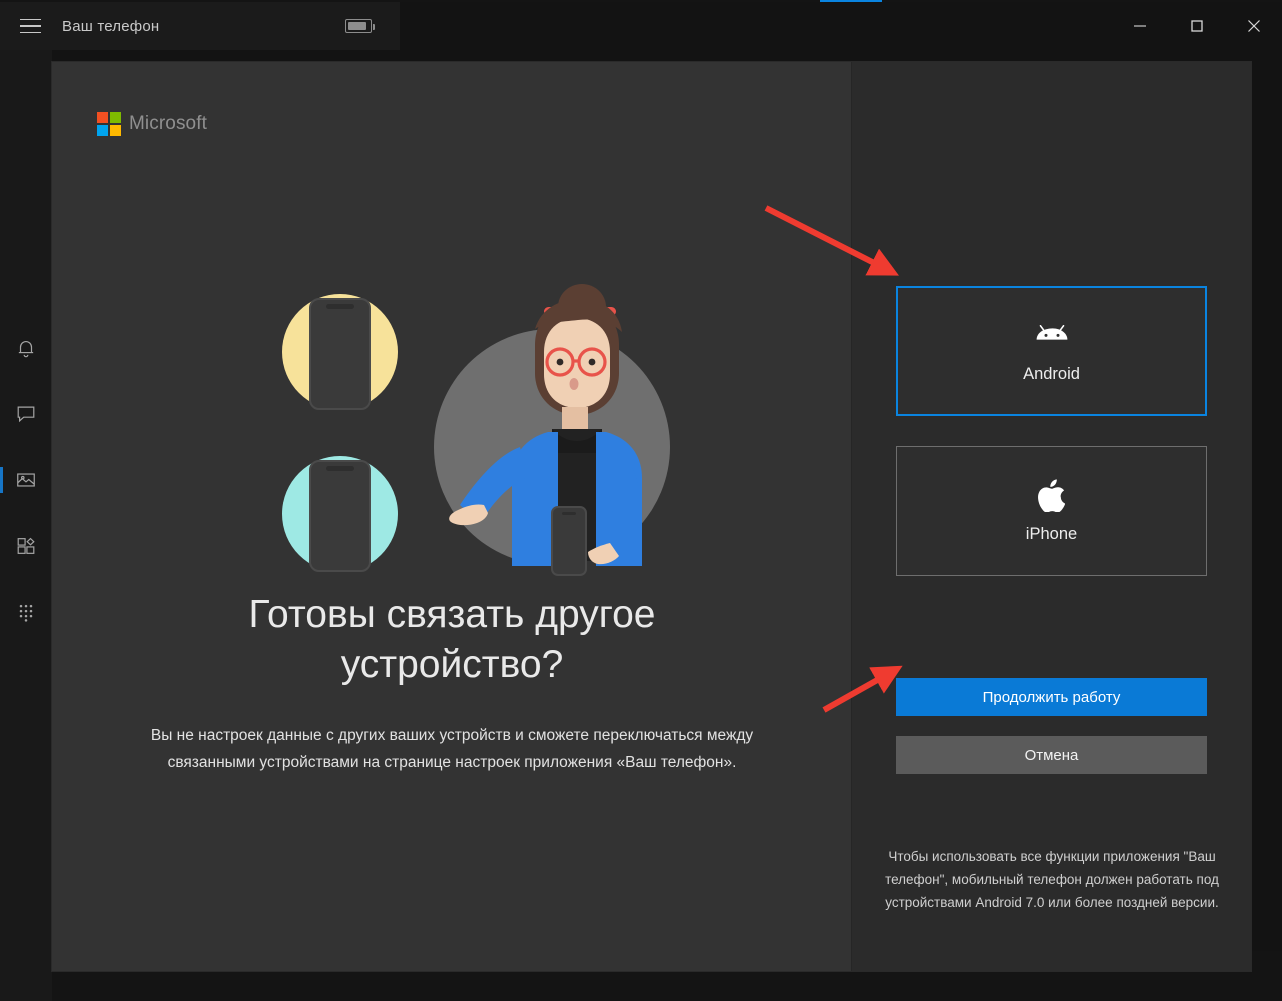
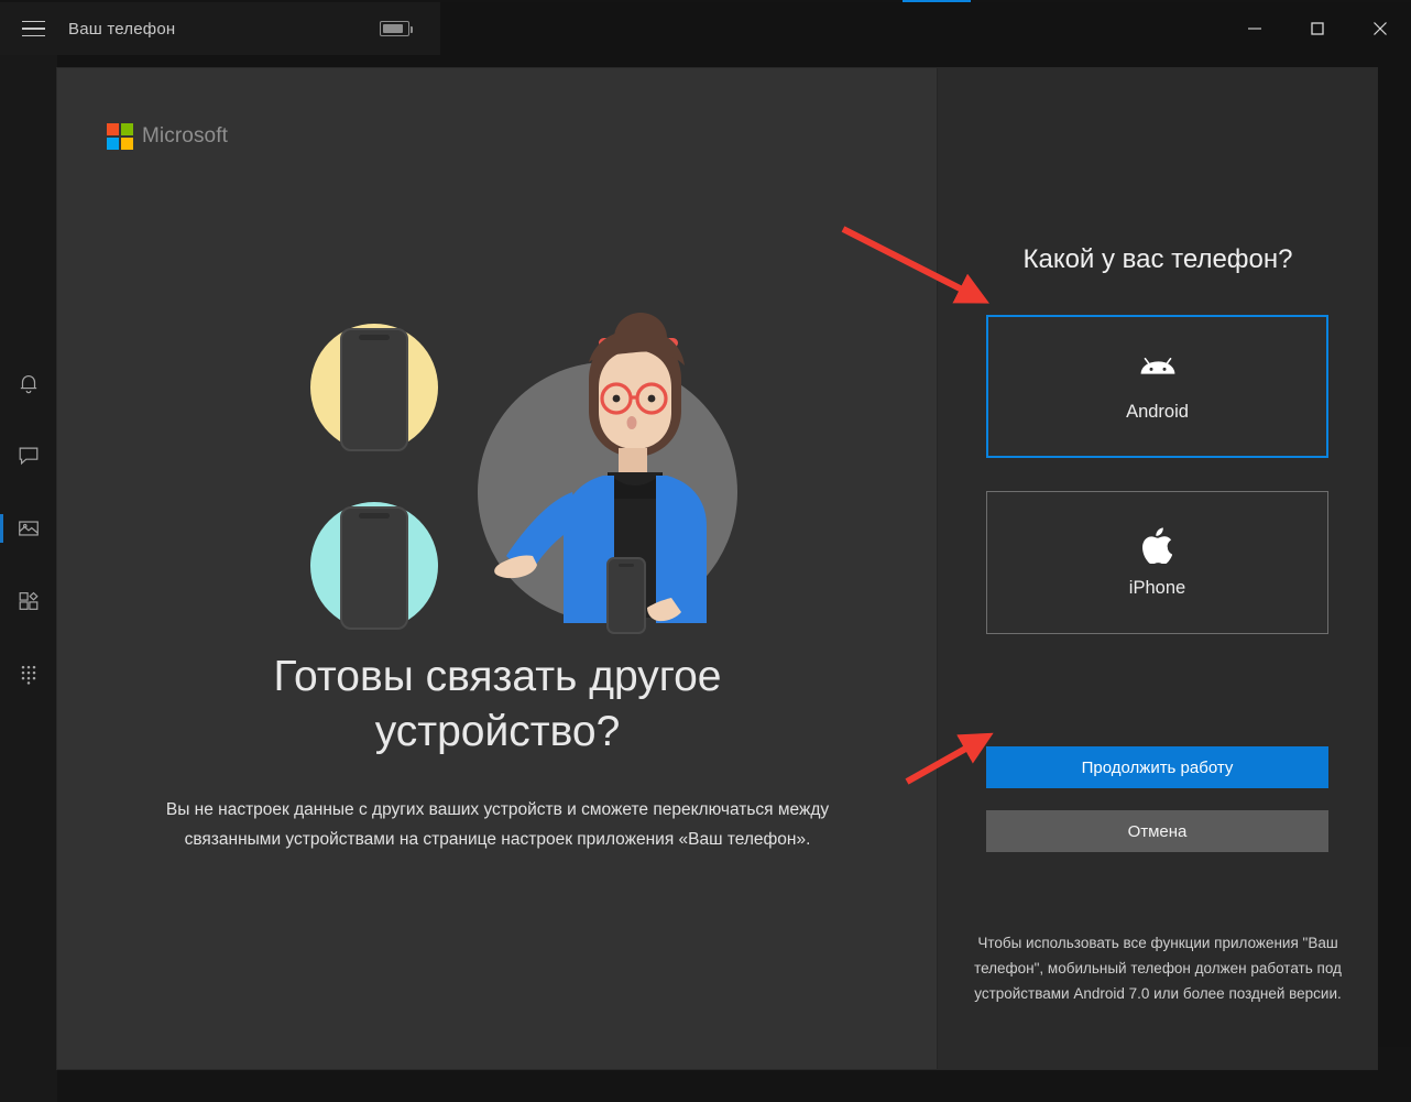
  Ваш телефон
  Microsoft
  Готовы связать другое устройство?
  Вы не настроек данные с других ваших устройств и сможете переключаться между связанными устройствами на странице настроек приложения «Ваш телефон».
+ Какой у вас телефон?
  Android
  iPhone
  Продолжить работу
  Отмена
  Чтобы использовать все функции приложения "Ваш телефон", мобильный телефон должен работать под устройствами Android 7.0 или более поздней версии.
